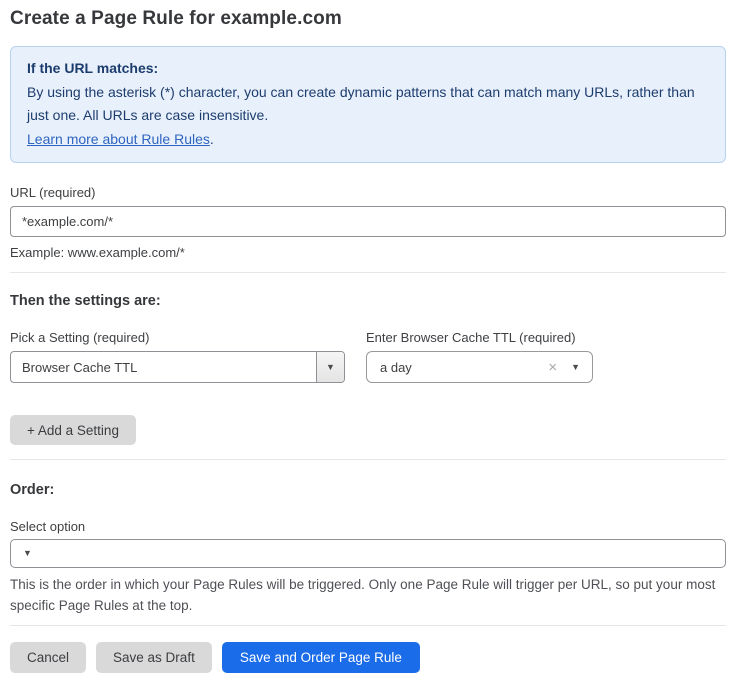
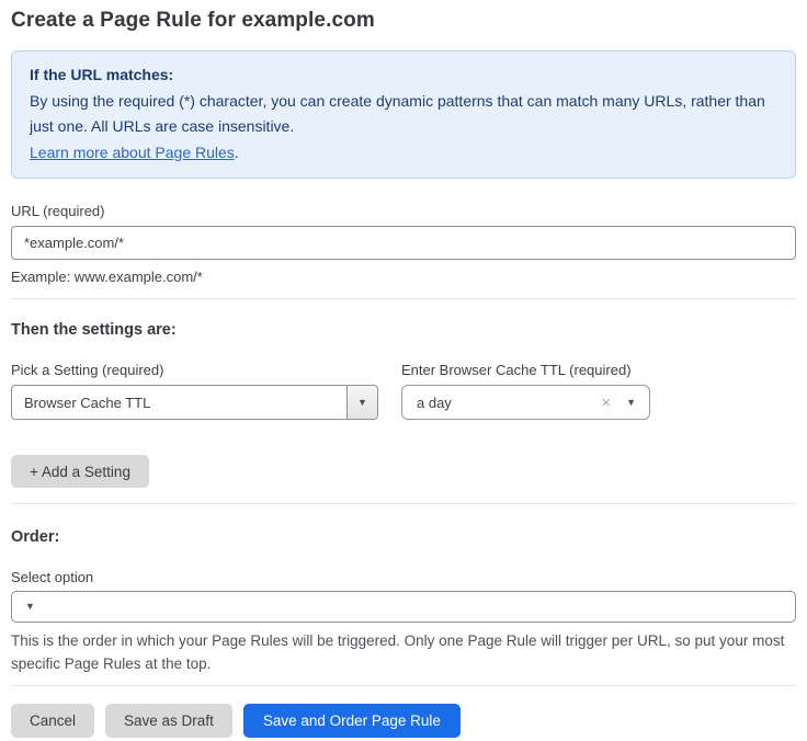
  Create a Page Rule for example.com
  If the URL matches:
- By using the asterisk (*) character, you can create dynamic patterns that can match many URLs, rather than just one. All URLs are case insensitive.
+ By using the required (*) character, you can create dynamic patterns that can match many URLs, rather than just one. All URLs are case insensitive.
- Learn more about Rule Rules.
+ Learn more about Page Rules.
  URL (required)
  *example.com/*
  Example: www.example.com/*
  Then the settings are:
  Pick a Setting (required)
  Browser Cache TTL
  ▼
  Enter Browser Cache TTL (required)
  a day
  ×
  ▼
  + Add a Setting
  Order:
  Select option
  ▼
  This is the order in which your Page Rules will be triggered. Only one Page Rule will trigger per URL, so put your most specific Page Rules at the top.
  Cancel
  Save as Draft
  Save and Order Page Rule
